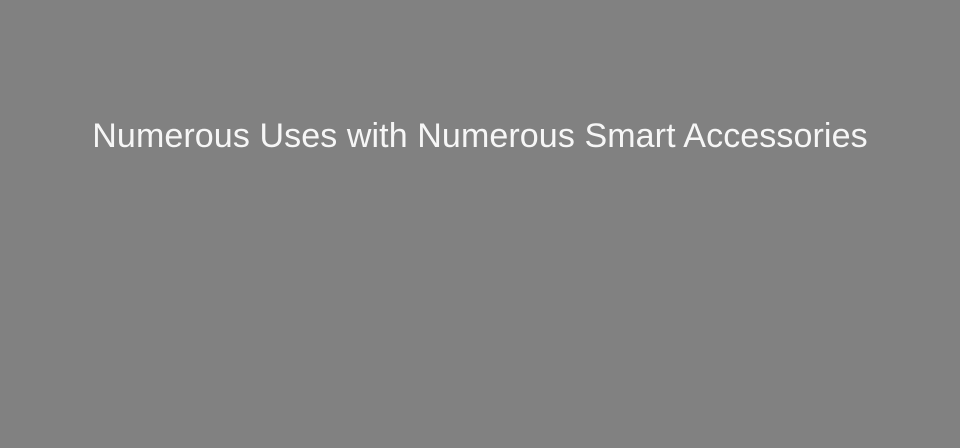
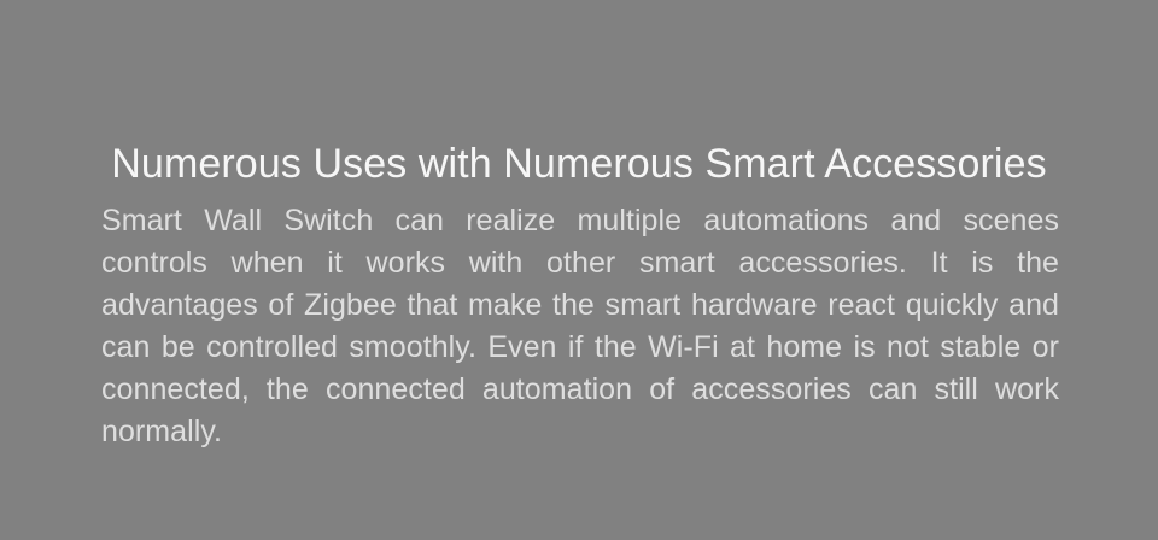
  Numerous Uses with Numerous Smart Accessories
+ Smart Wall Switch can realize multiple automations and scenes controls when it works with other smart accessories. It is the advantages of Zigbee that make the smart hardware react quickly and can be controlled smoothly. Even if the Wi-Fi at home is not stable or connected, the connected automation of accessories can still work normally.
